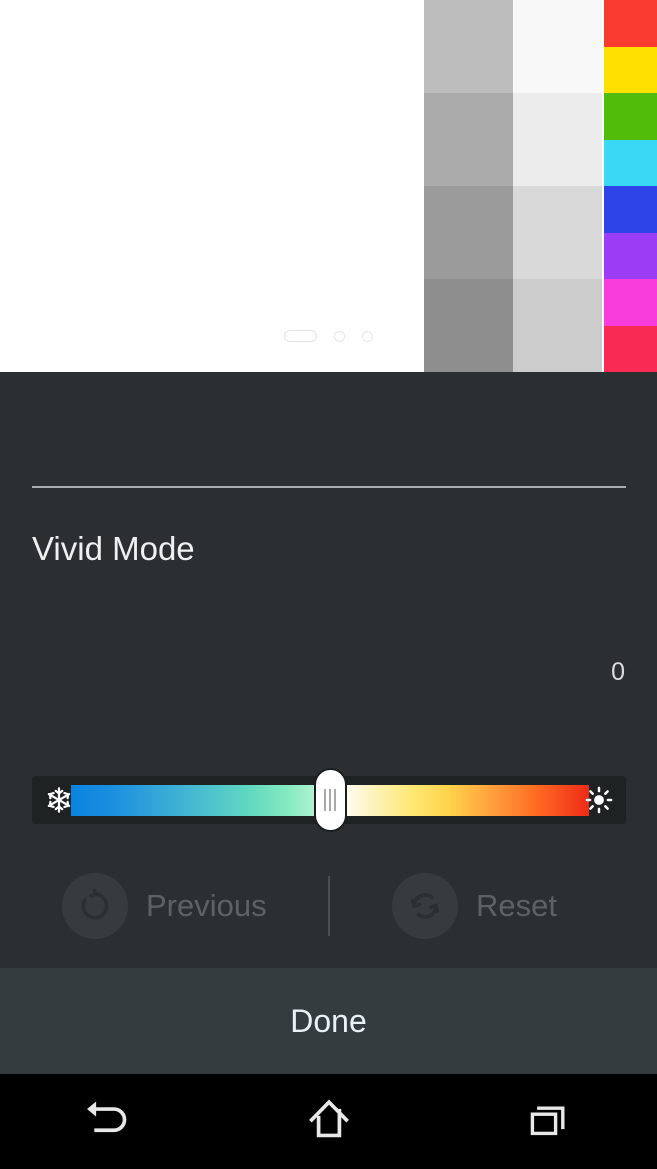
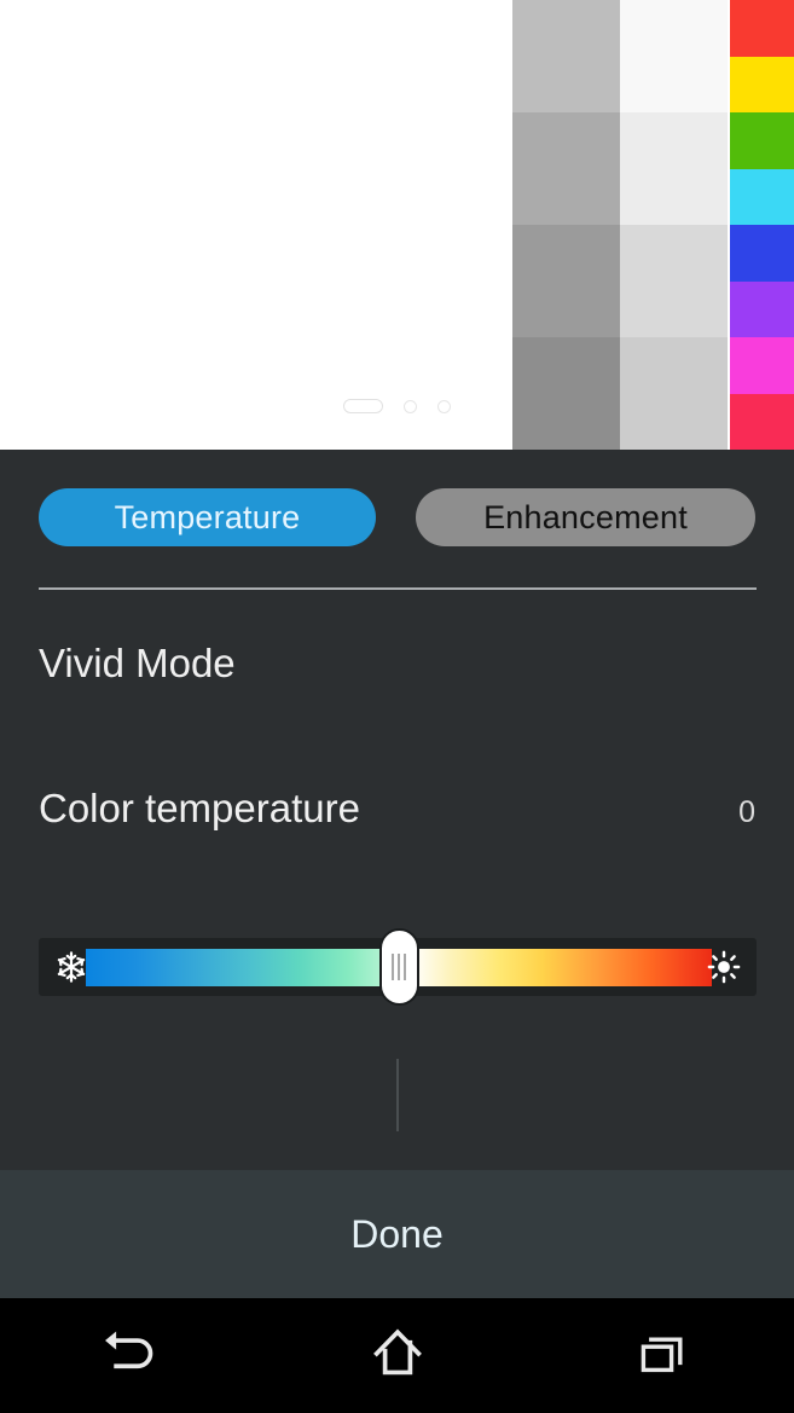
+ Temperature
+ Enhancement
  Vivid Mode
+ Color temperature
  0
- Previous
- Reset
  Done
